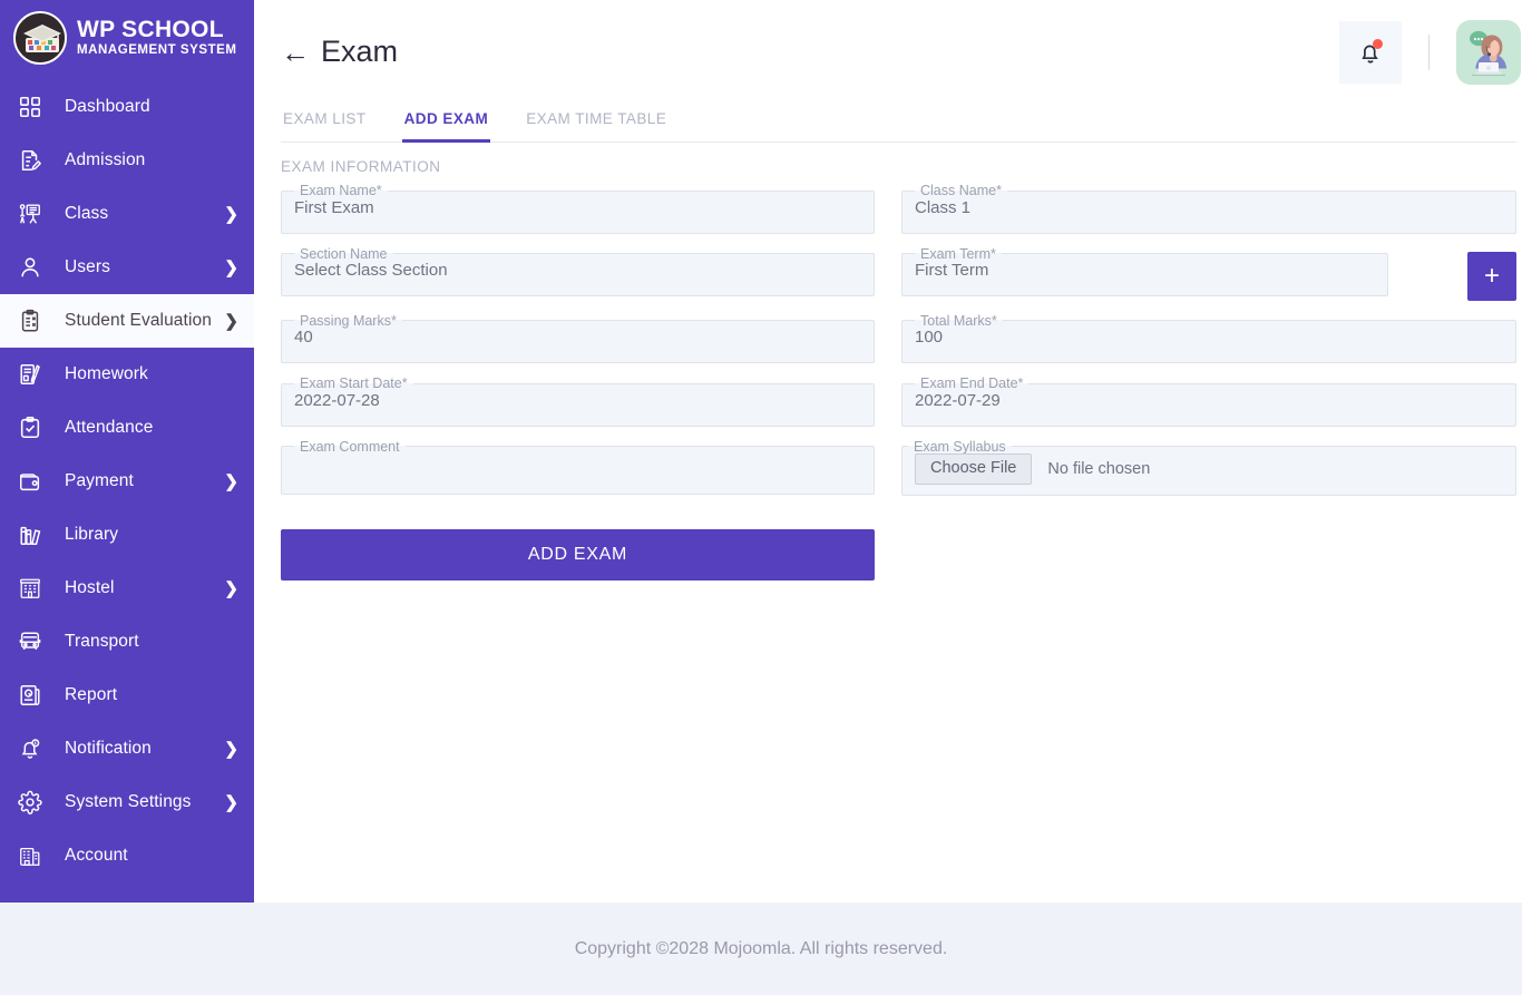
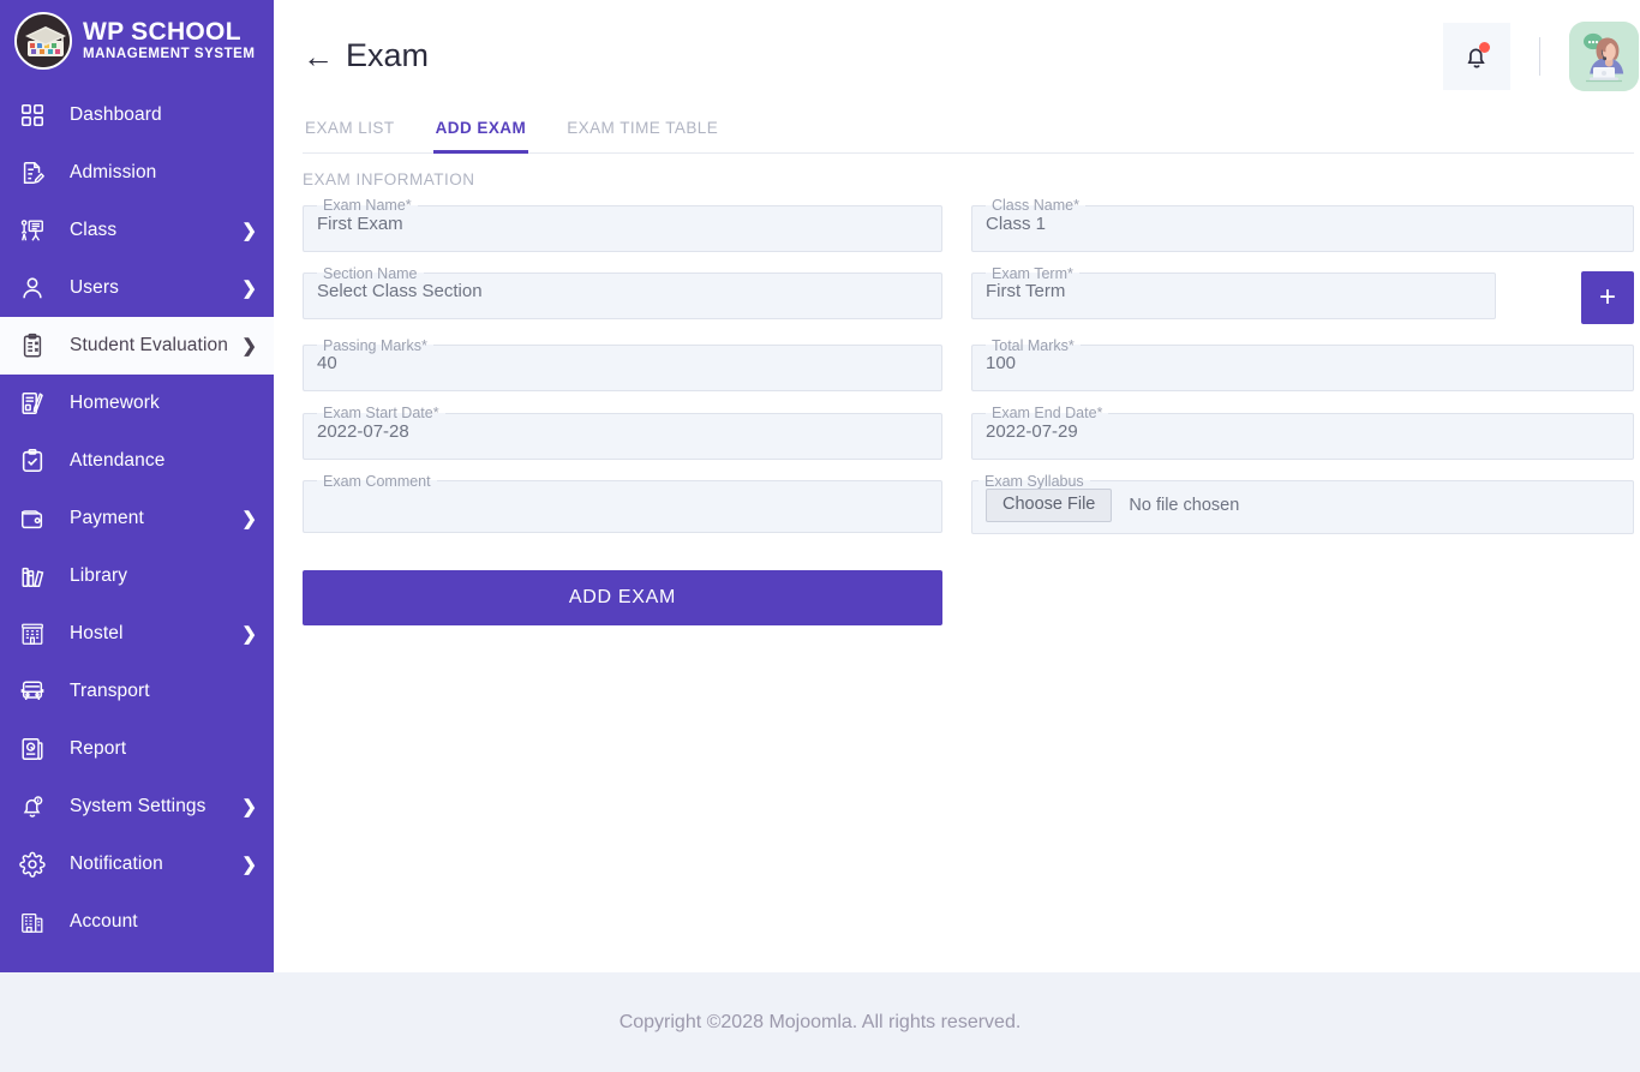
  WP SCHOOL
  MANAGEMENT SYSTEM
  Dashboard
  Admission
  Class
  ❯
  Users
  ❯
  Student Evaluation
  ❯
  Homework
  Attendance
  Payment
  ❯
  Library
  Hostel
  ❯
  Transport
  Report
- Notification
+ System Settings
  ❯
- System Settings
+ Notification
  ❯
  Account
  ←
  Exam
  EXAM LIST
  ADD EXAM
  EXAM TIME TABLE
  EXAM INFORMATION
  Exam Name*
  First Exam
  Class Name*
  Class 1
  Section Name
  Select Class Section
  Exam Term*
  First Term
  +
  Passing Marks*
  40
  Total Marks*
  100
  Exam Start Date*
  2022-07-28
  Exam End Date*
  2022-07-29
  Exam Comment
  Exam Syllabus
  Choose File
  No file chosen
  ADD EXAM
  Copyright ©2028 Mojoomla. All rights reserved.
